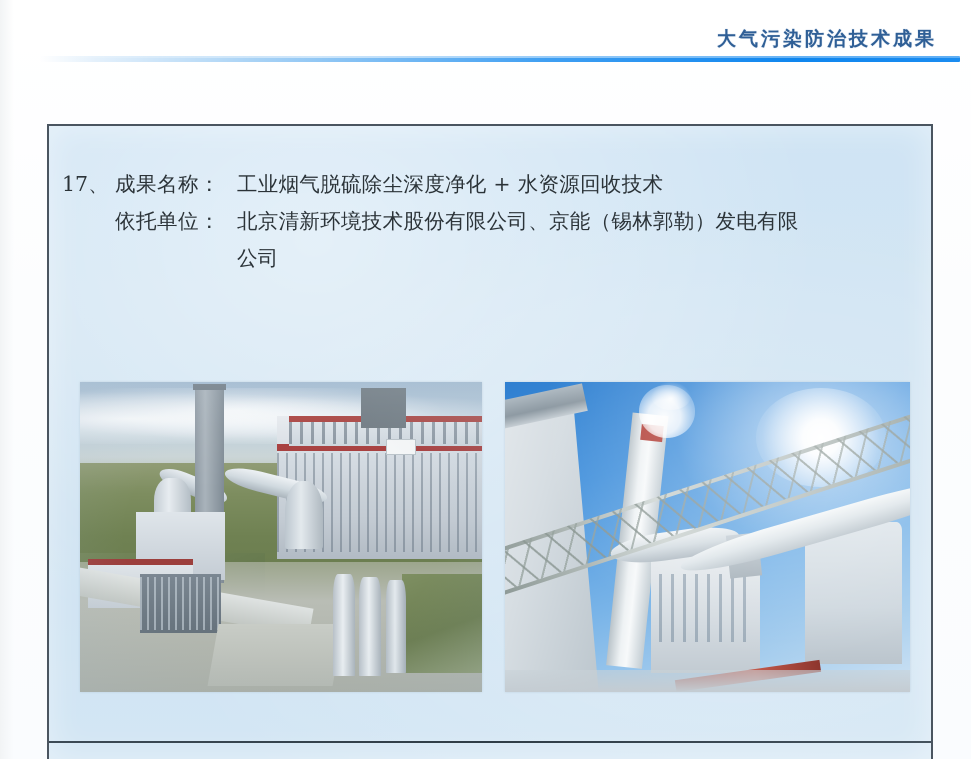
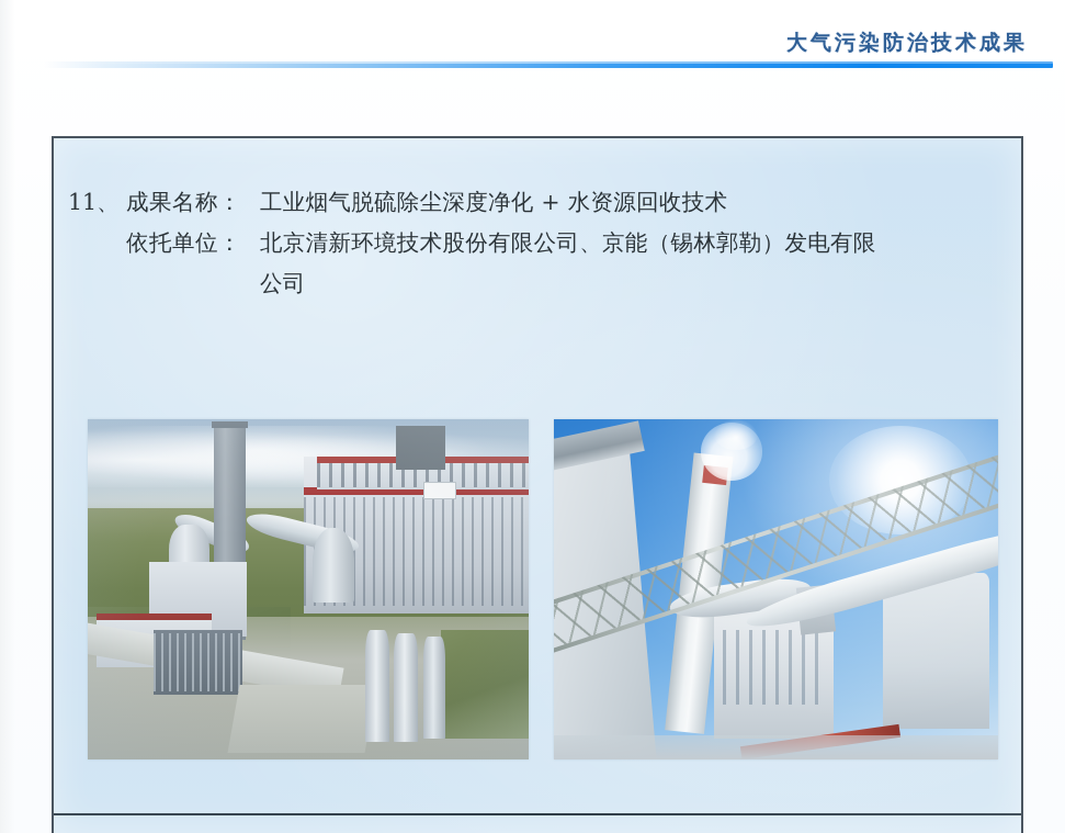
  大气污染防治技术成果
- 17、
+ 11、
  成果名称：
  工业烟气脱硫除尘深度净化 + 水资源回收技术
  依托单位：
  北京清新环境技术股份有限公司、京能（锡林郭勒）发电有限
  公司
